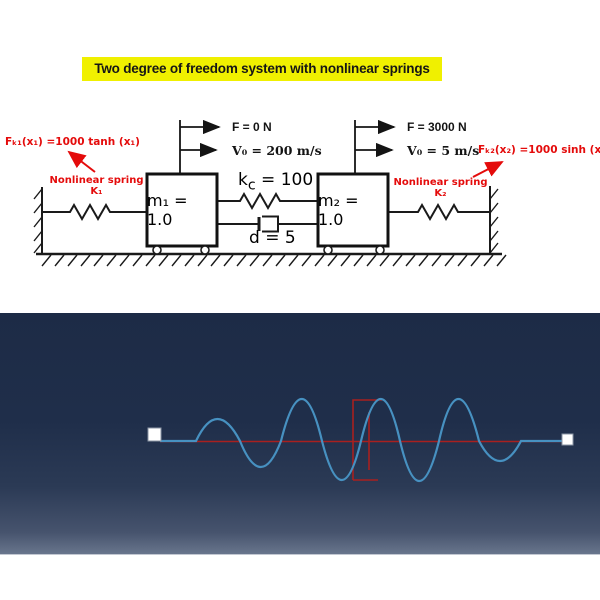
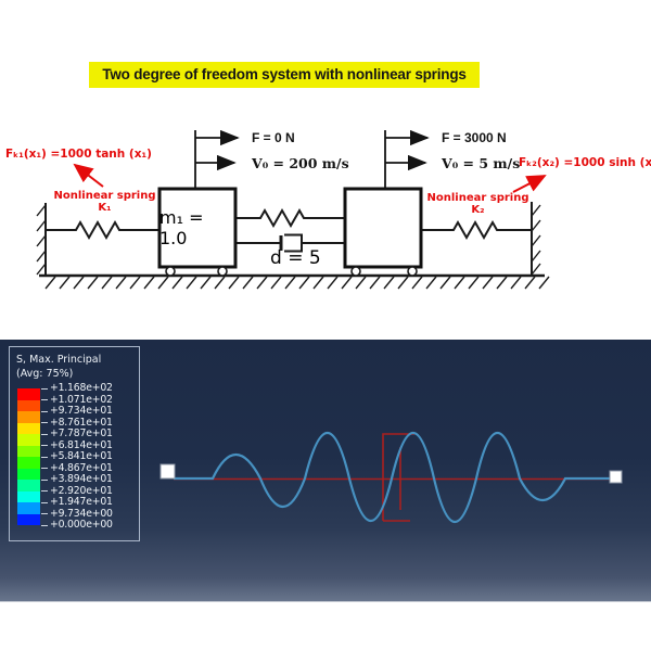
  Two degree of freedom system with nonlinear springs
  Fₖ₁(x₁) =1000 tanh (x₁)
  Fₖ₂(x₂) =1000 sinh (x
  Nonlinear spring
  K₁
  Nonlinear spring
  K₂
  m₁ = 1.0
- m₂ = 1.0
  F = 0 N
  V₀ = 200 m/s
  F = 3000 N
  V₀ = 5 m/s
- kc = 100
  d = 5
+ S, Max. Principal
+ (Avg: 75%)
+ +1.168e+02
+ +1.071e+02
+ +9.734e+01
+ +8.761e+01
+ +7.787e+01
+ +6.814e+01
+ +5.841e+01
+ +4.867e+01
+ +3.894e+01
+ +2.920e+01
+ +1.947e+01
+ +9.734e+00
+ +0.000e+00
